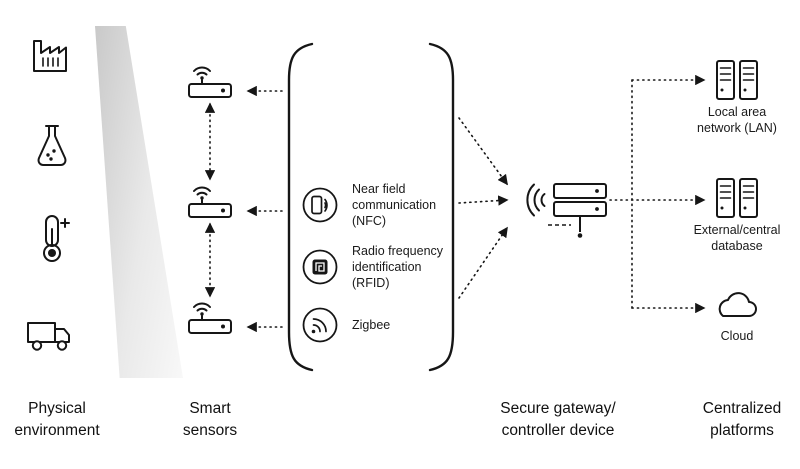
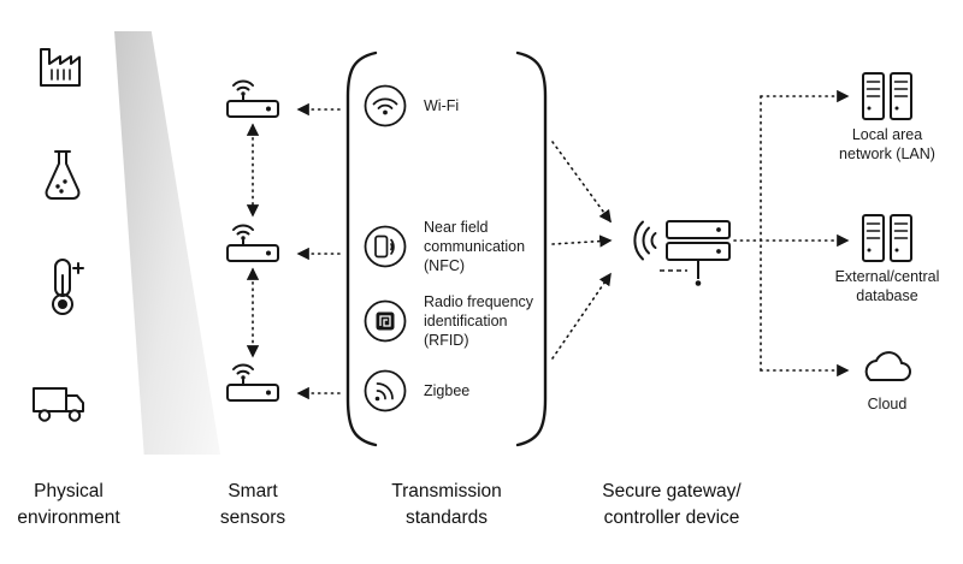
+ Wi-Fi
  Near field communication (NFC)
  Radio frequency identification (RFID)
  Zigbee
  Local area network (LAN)
  External/central database
  Cloud
  Physical environment
  Smart sensors
+ Transmission standards
  Secure gateway/ controller device
- Centralized platforms
